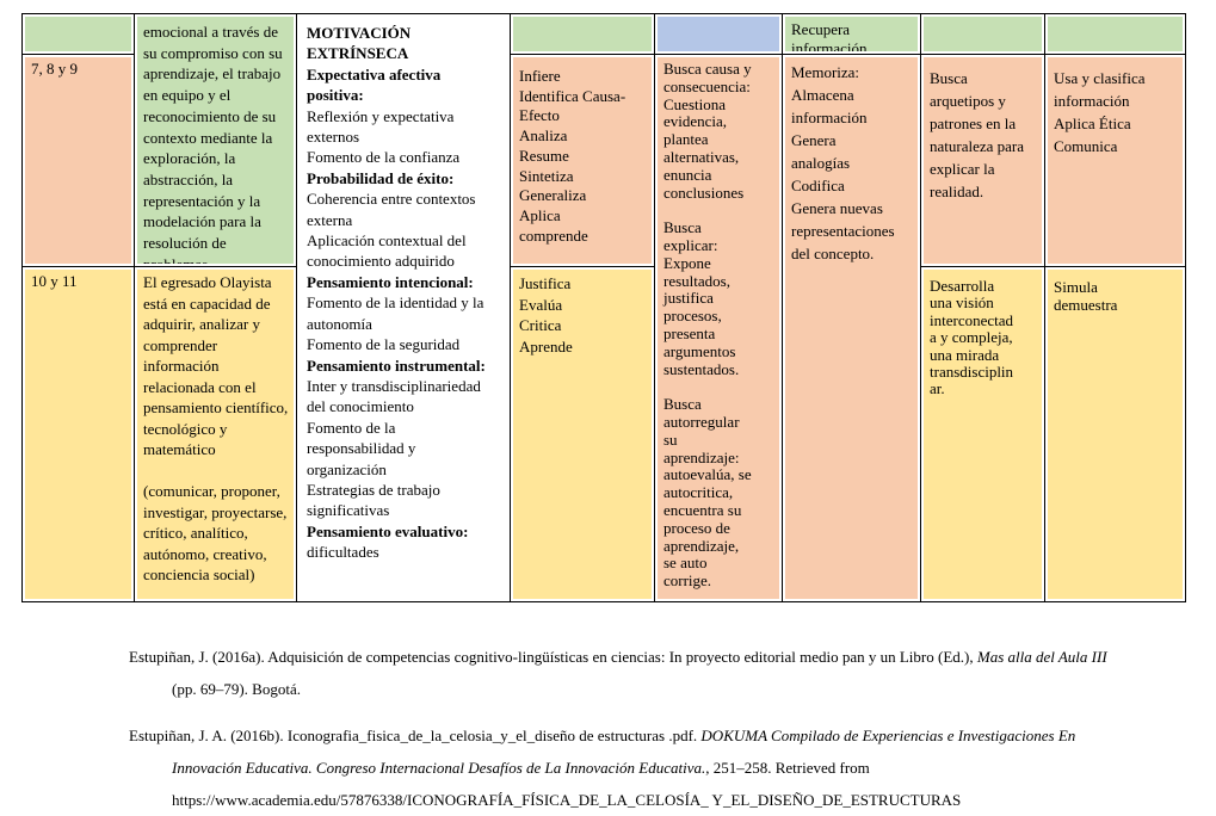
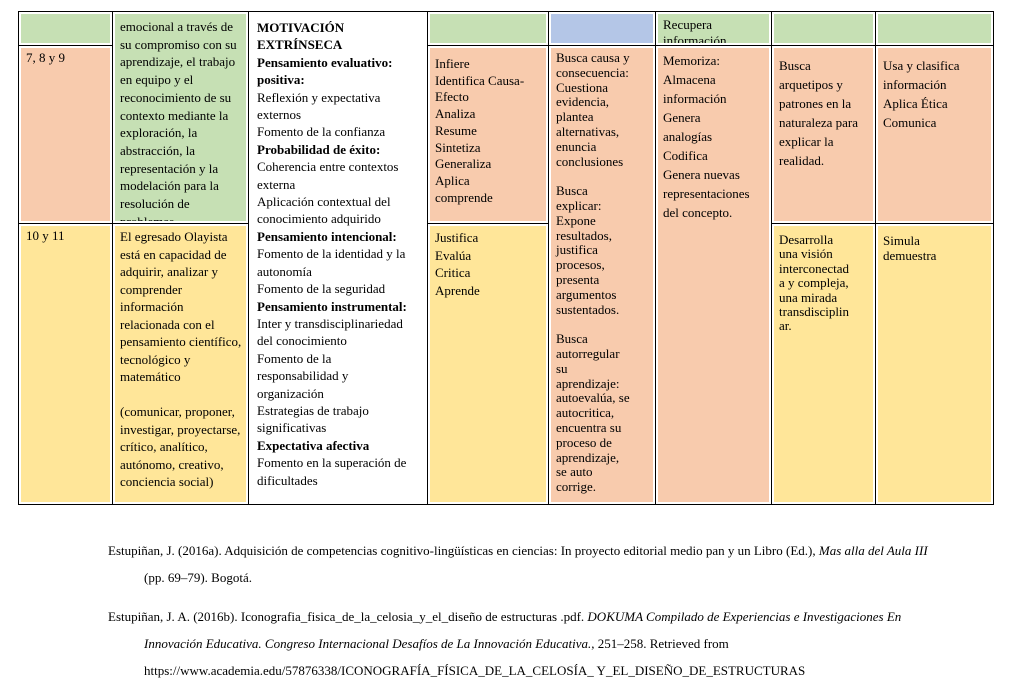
  emocional a través de
  su compromiso con su
  aprendizaje, el trabajo
  en equipo y el
  reconocimiento de su
  contexto mediante la
  exploración, la
  abstracción, la
  representación y la
  modelación para la
  resolución de
  MOTIVACIÓN
  EXTRÍNSECA
- Expectativa afectiva
+ Pensamiento evaluativo:
  positiva:
  Reflexión y expectativa
  externos
  Fomento de la confianza
  Probabilidad de éxito:
  Coherencia entre contextos
  externa
  Aplicación contextual del
  conocimiento adquirido
  Pensamiento intencional:
  Fomento de la identidad y la
  autonomía
  Fomento de la seguridad
  Pensamiento instrumental:
  Inter y transdisciplinariedad
  del conocimiento
  Fomento de la
  responsabilidad y
  organización
  Estrategias de trabajo
  significativas
- Pensamiento evaluativo:
+ Expectativa afectiva
+ Fomento en la superación de
  dificultades
  Recupera
  información
  7, 8 y 9
  Infiere
  Identifica Causa-
  Efecto
  Analiza
  Resume
  Sintetiza
  Generaliza
  Aplica
  comprende
  Busca causa y
  consecuencia:
  Cuestiona
  evidencia,
  plantea
  alternativas,
  enuncia
  conclusiones
  Busca
  explicar:
  Expone
  resultados,
  justifica
  procesos,
  presenta
  argumentos
  sustentados.
  Busca
  autorregular
  su
  aprendizaje:
  autoevalúa, se
  autocritica,
  encuentra su
  proceso de
  aprendizaje,
  se auto
  corrige.
  Memoriza:
  Almacena
  información
  Genera
  analogías
  Codifica
  Genera nuevas
  representaciones
  del concepto.
  Busca
  arquetipos y
  patrones en la
  naturaleza para
  explicar la
  realidad.
  Usa y clasifica
  información
  Aplica Ética
  Comunica
  10 y 11
  El egresado Olayista
  está en capacidad de
  adquirir, analizar y
  comprender
  información
  relacionada con el
  pensamiento científico,
  tecnológico y
  matemático
  (comunicar, proponer,
  investigar, proyectarse,
  crítico, analítico,
  autónomo, creativo,
  conciencia social)
  Justifica
  Evalúa
  Critica
  Aprende
  Desarrolla
  una visión
  interconectad
  a y compleja,
  una mirada
  transdisciplin
  ar.
  Simula
  demuestra
  Estupiñan, J. (2016a). Adquisición de competencias cognitivo-lingüísticas en ciencias: In proyecto editorial medio pan y un Libro (Ed.), Mas alla del Aula III (pp. 69–79). Bogotá.
  Estupiñan, J. A. (2016b). Iconografia_fisica_de_la_celosia_y_el_diseño de estructuras .pdf. DOKUMA Compilado de Experiencias e Investigaciones En Innovación Educativa. Congreso Internacional Desafíos de La Innovación Educativa., 251–258. Retrieved from https://www.academia.edu/57876338/ICONOGRAFÍA_FÍSICA_DE_LA_CELOSÍA_ Y_EL_DISEÑO_DE_ESTRUCTURAS
